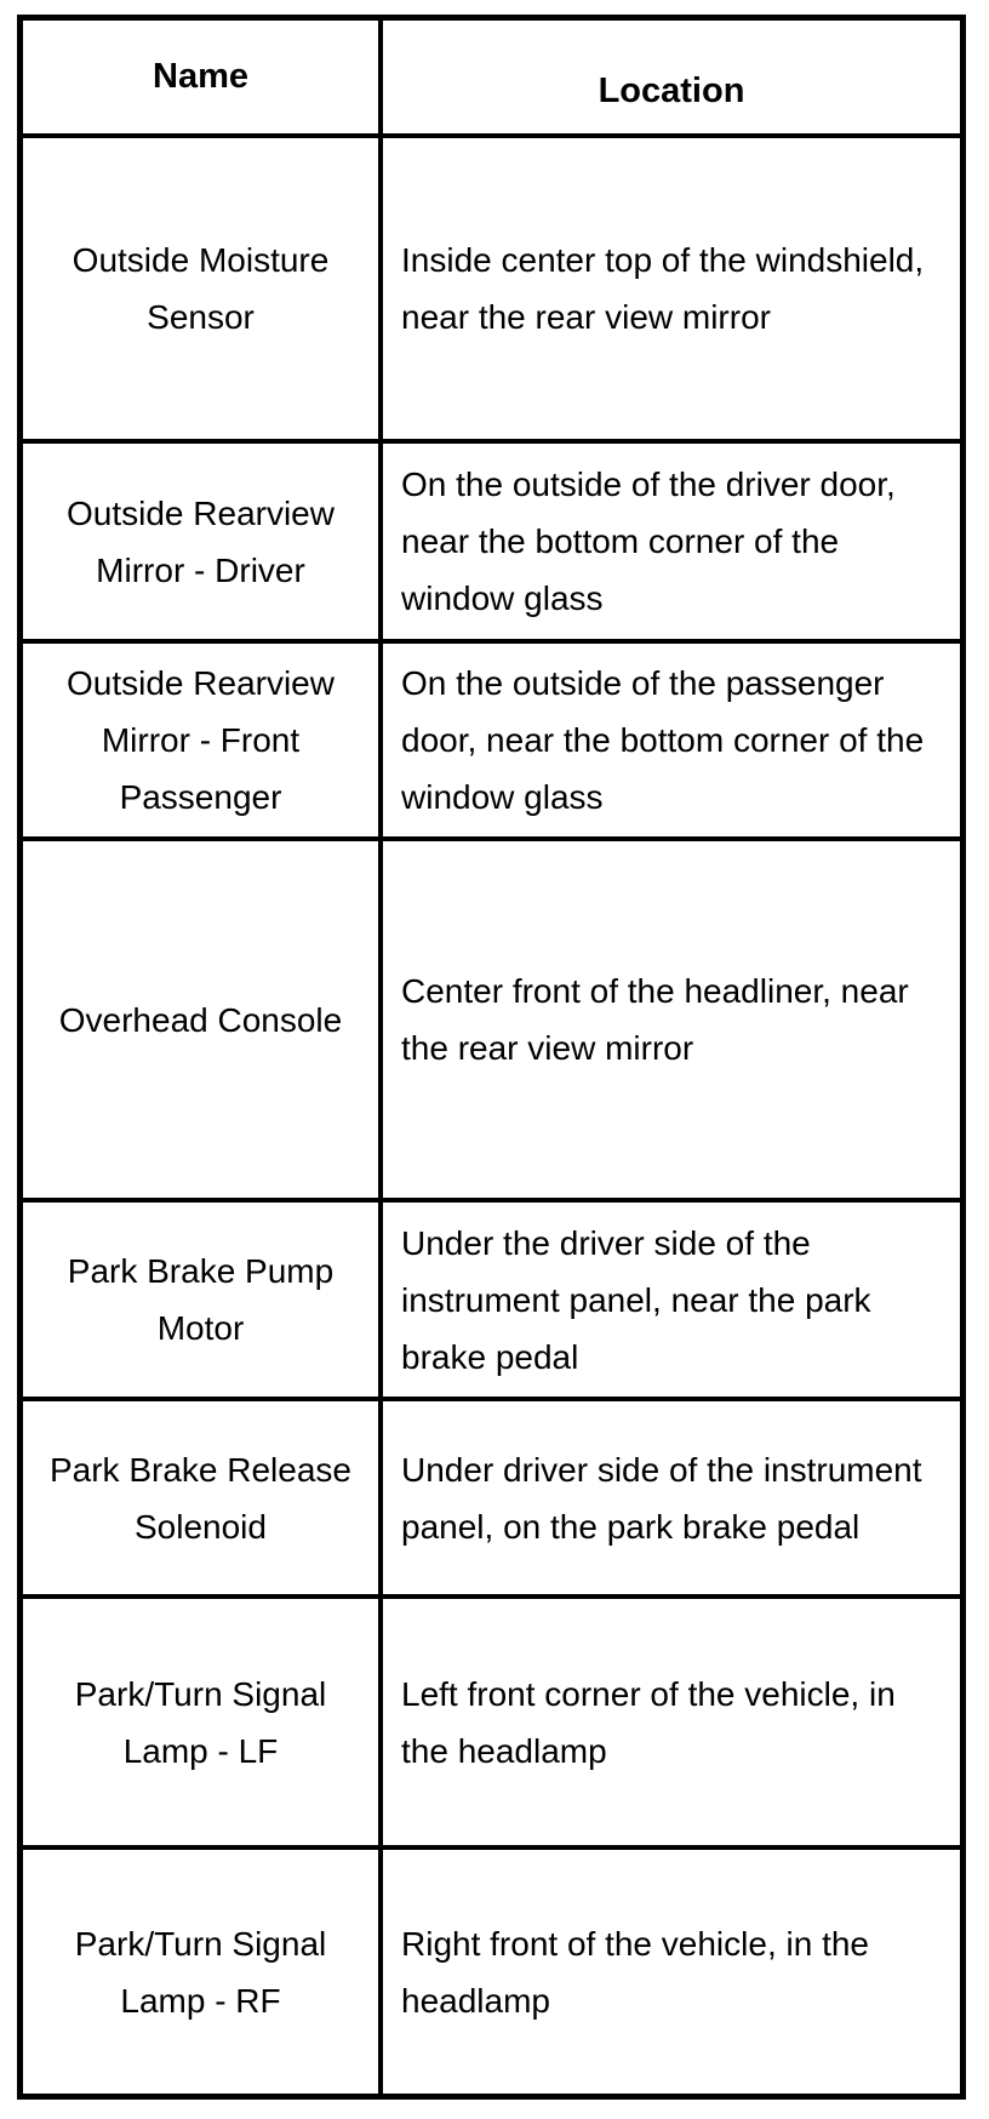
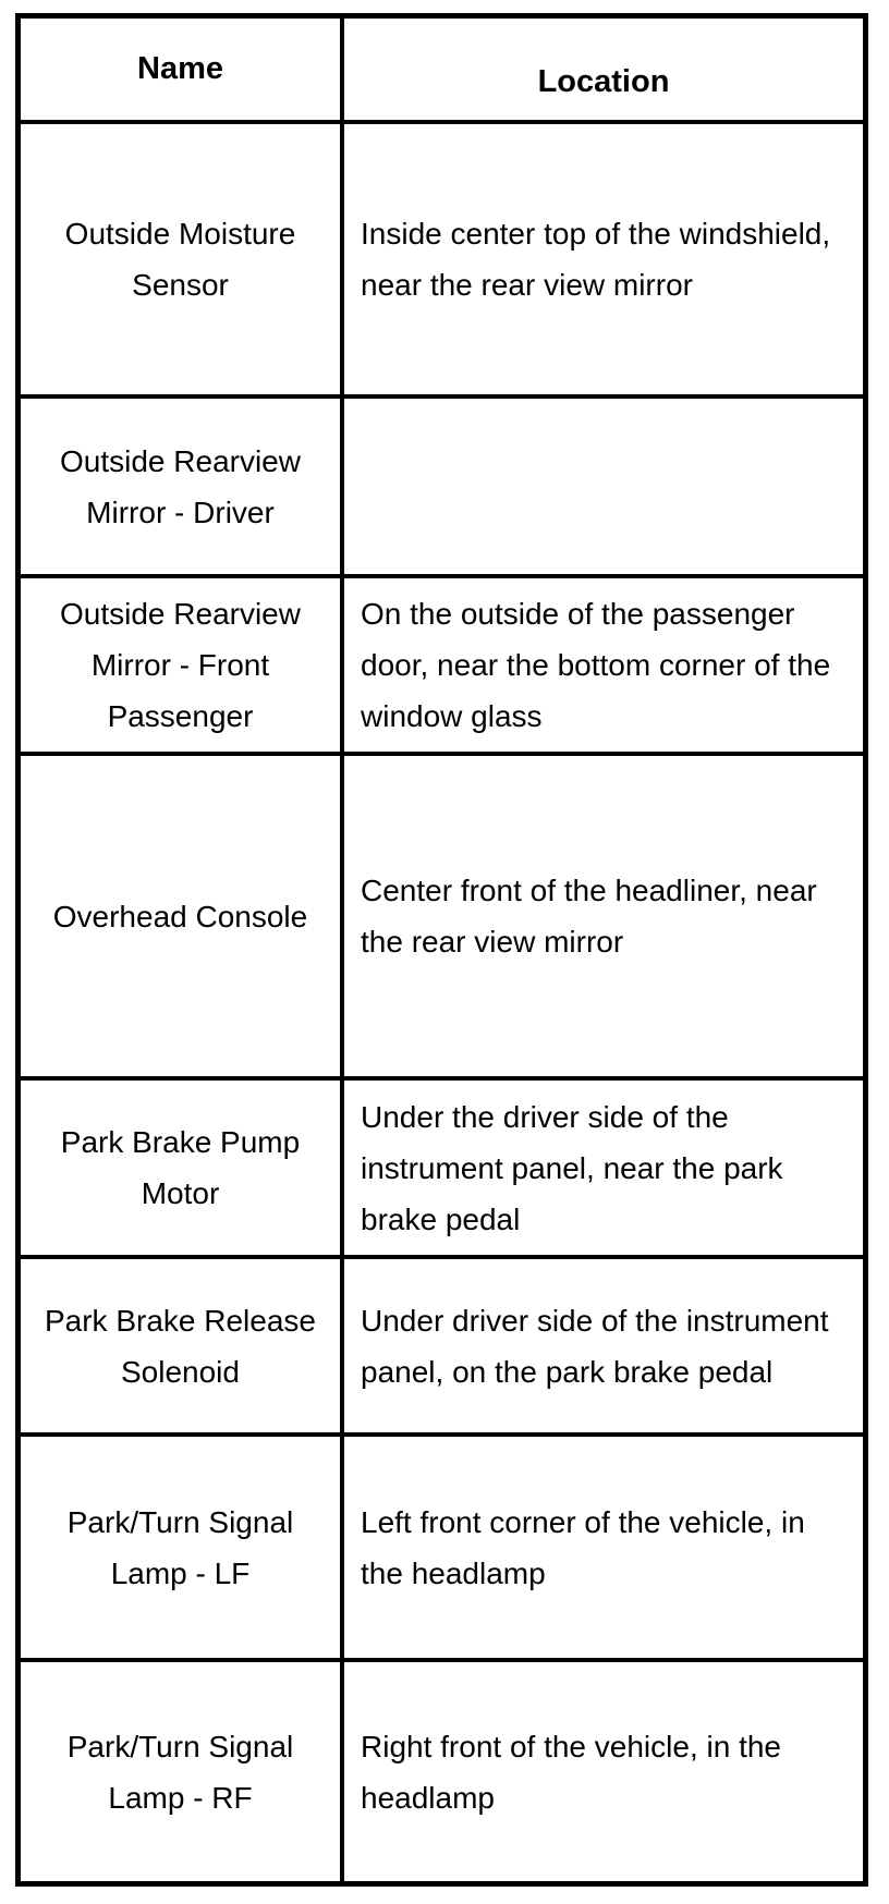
  Name
  Location
  Outside Moisture Sensor
  Inside center top of the windshield, near the rear view mirror
  Outside Rearview Mirror - Driver
- On the outside of the driver door, near the bottom corner of the window glass
  Outside Rearview Mirror - Front Passenger
  On the outside of the passenger door, near the bottom corner of the window glass
  Overhead Console
  Center front of the headliner, near the rear view mirror
  Park Brake Pump Motor
  Under the driver side of the instrument panel, near the park brake pedal
  Park Brake Release Solenoid
  Under driver side of the instrument panel, on the park brake pedal
  Park/Turn Signal Lamp - LF
  Left front corner of the vehicle, in the headlamp
  Park/Turn Signal Lamp - RF
  Right front of the vehicle, in the headlamp
